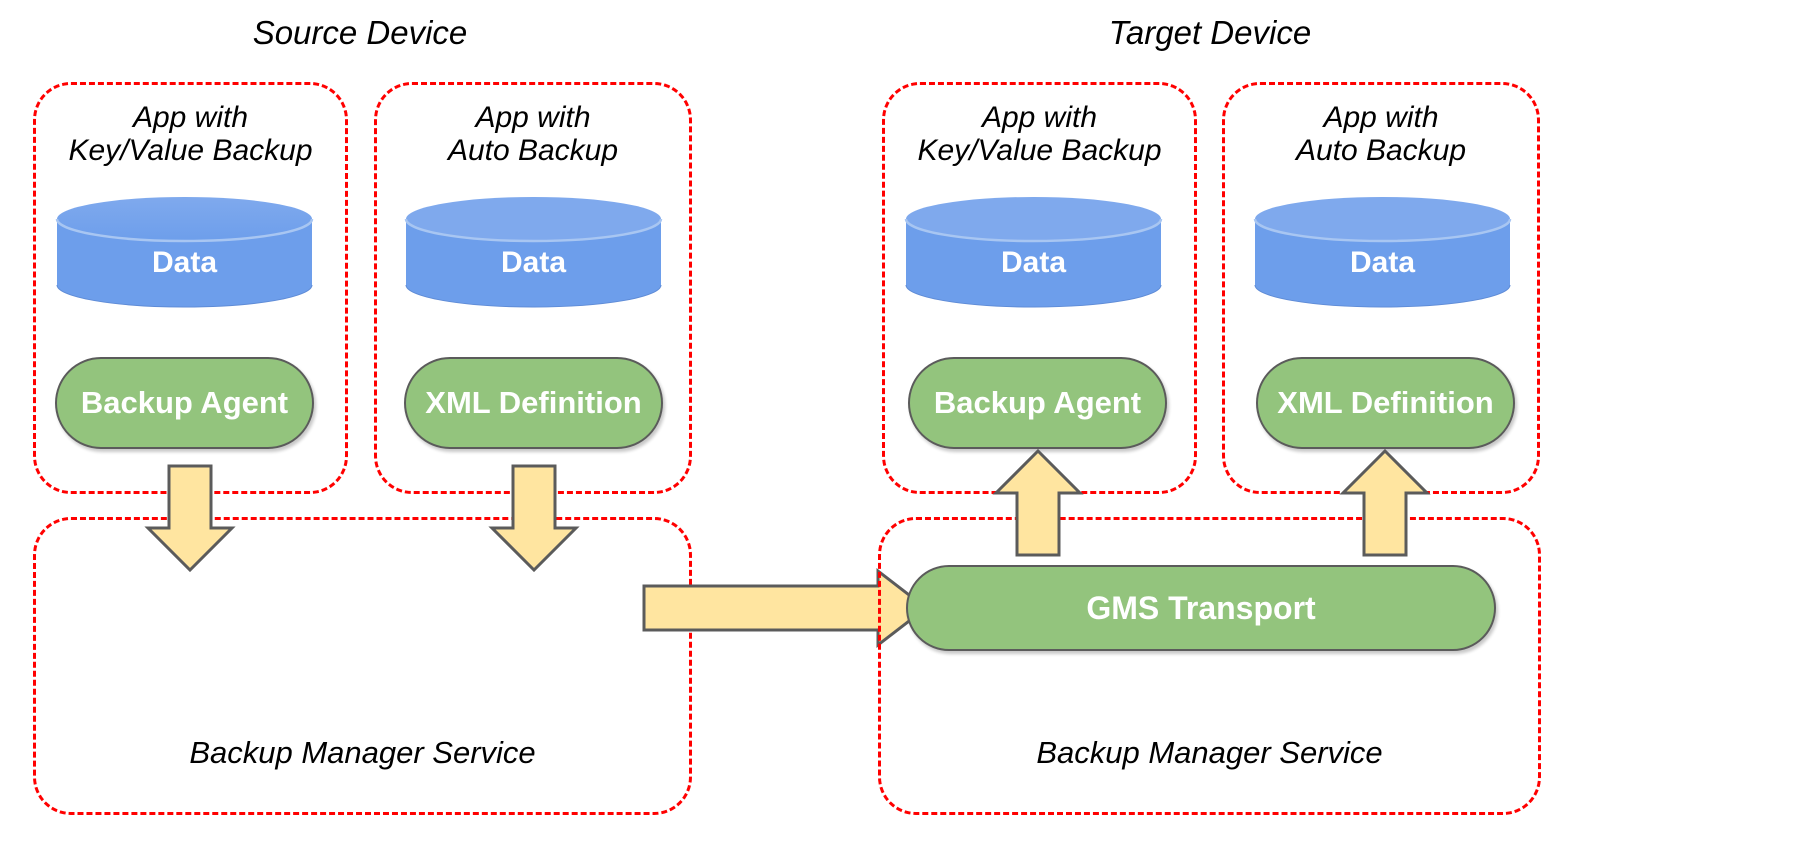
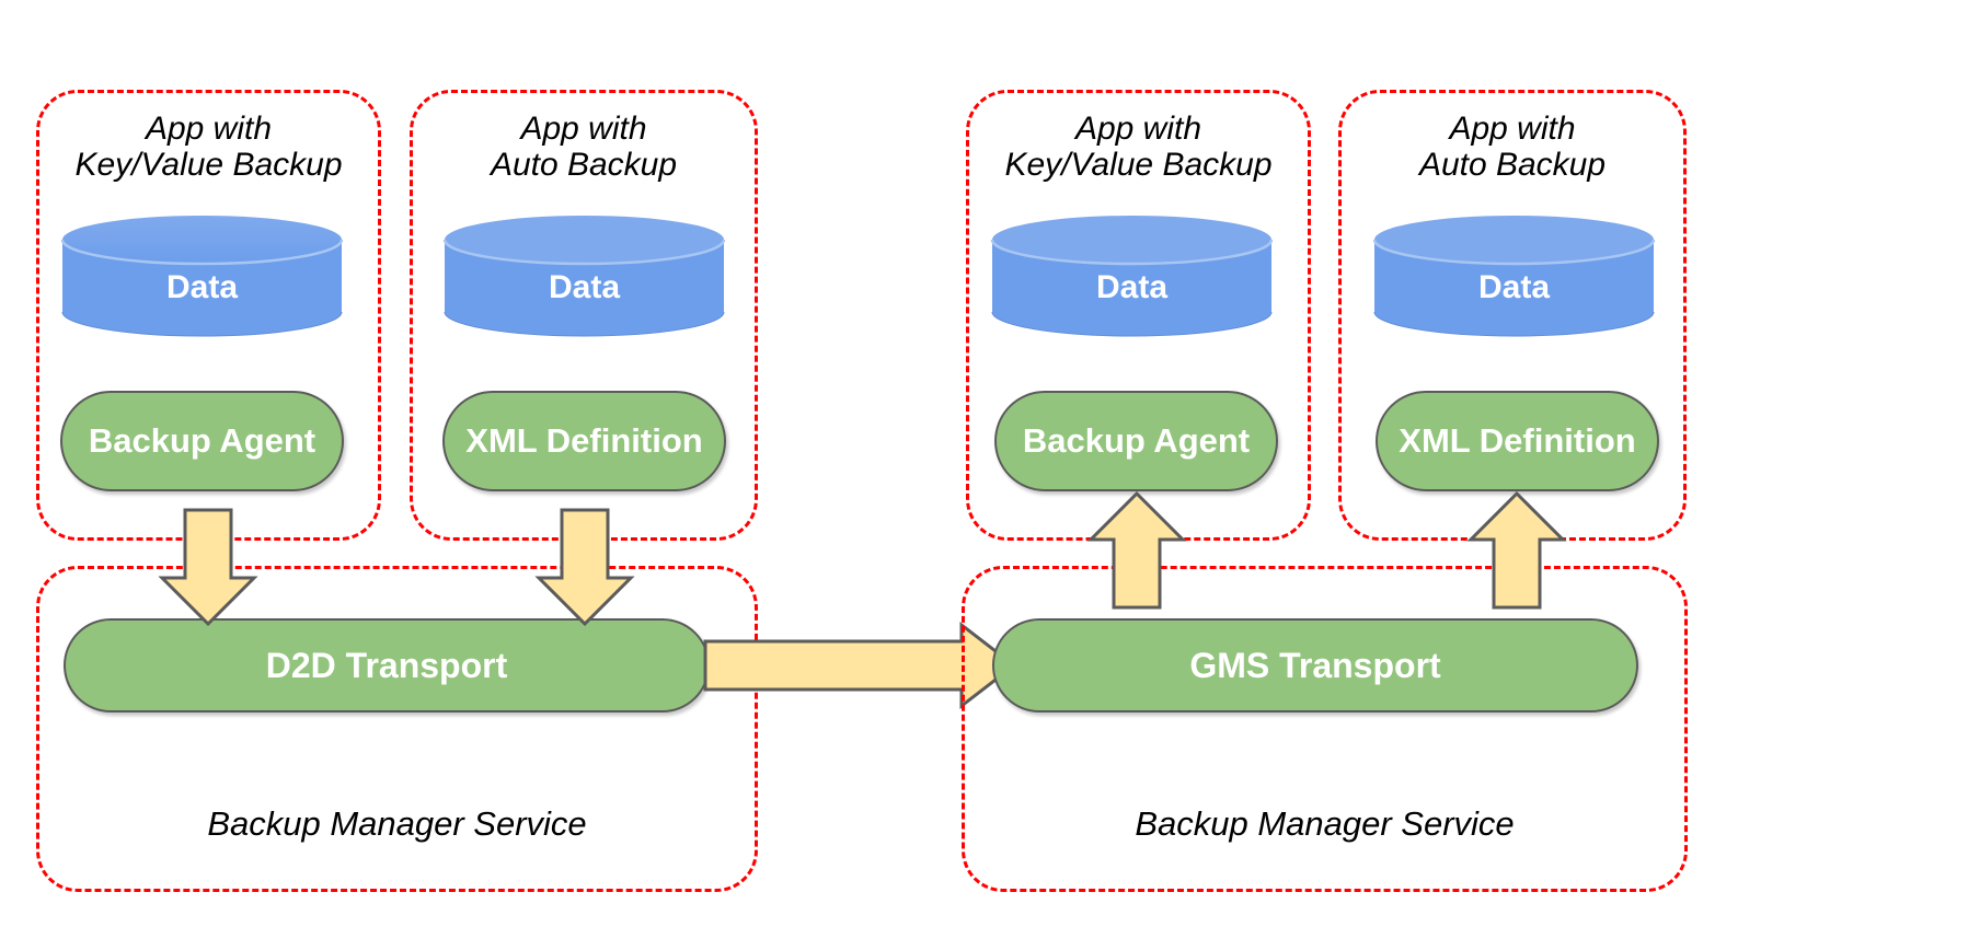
- Source Device
- Target Device
  App with
  Key/Value Backup
  Data
  Backup Agent
  App with
  Auto Backup
  Data
  XML Definition
  Backup Manager Service
+ D2D Transport
  App with
  Key/Value Backup
  Data
  Backup Agent
  App with
  Auto Backup
  Data
  XML Definition
  Backup Manager Service
  GMS Transport
